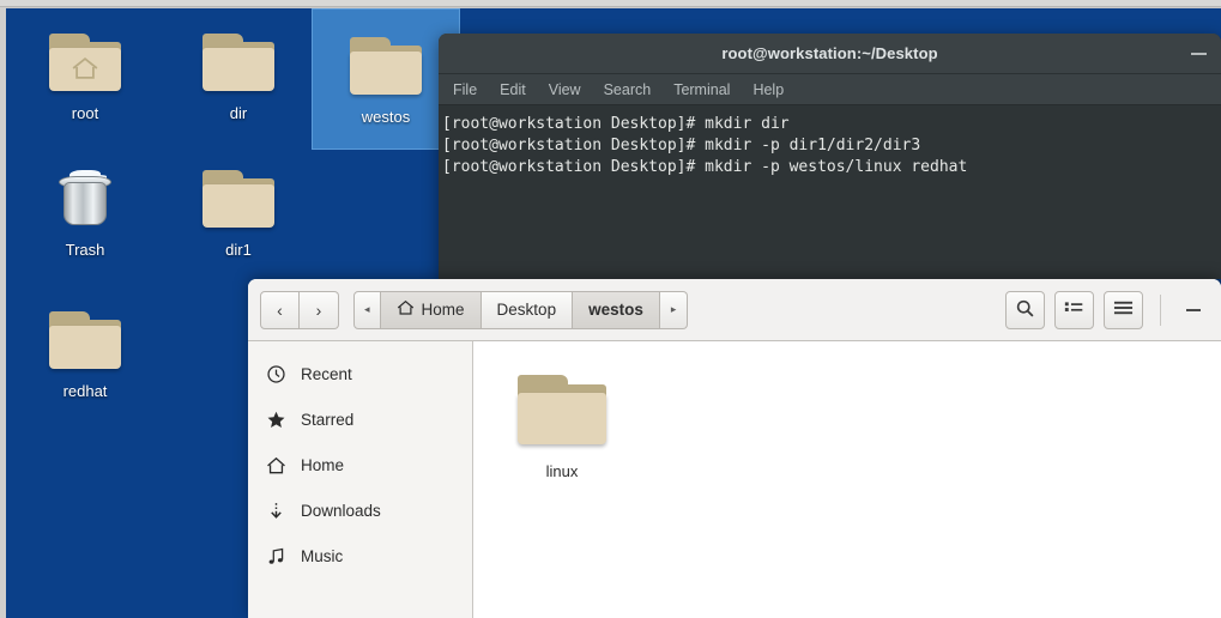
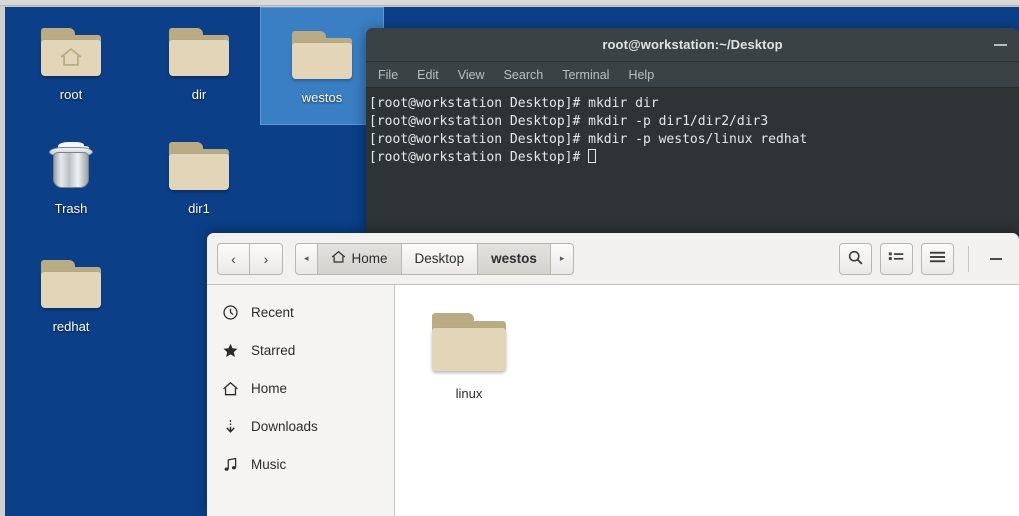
  root
  dir
  westos
  Trash
  dir1
  redhat
  root@workstation:~/Desktop
  File
  Edit
  View
  Search
  Terminal
  Help
  [root@workstation Desktop]# mkdir dir
  [root@workstation Desktop]# mkdir -p dir1/dir2/dir3
  [root@workstation Desktop]# mkdir -p westos/linux redhat
+ [root@workstation Desktop]#
  ‹
  ›
  ◂
  Home
  Desktop
  westos
  ▸
  Recent
  Starred
  Home
  Downloads
  Music
  linux
